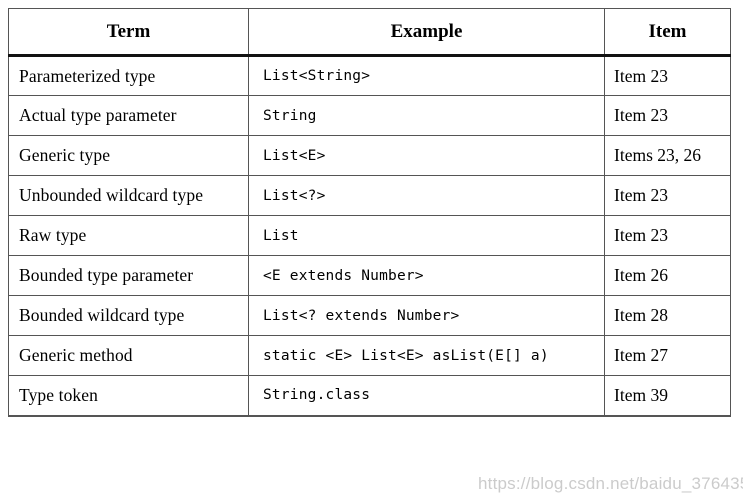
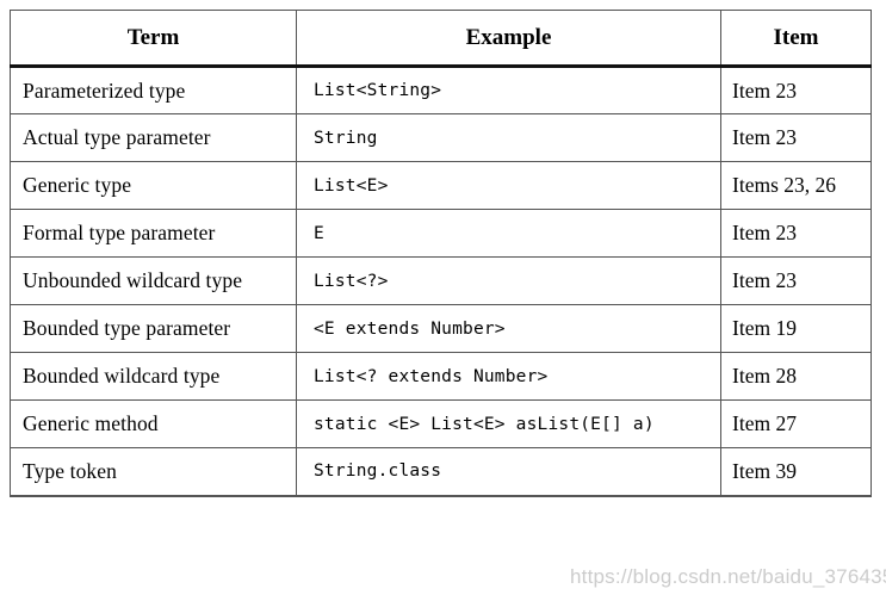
  Term	Example	Item
  Parameterized type	List<String>	Item 23
  Actual type parameter	String	Item 23
  Generic type	List<E>	Items 23, 26
+ Formal type parameter	E	Item 23
  Unbounded wildcard type	List<?>	Item 23
- Raw type	List	Item 23
- Bounded type parameter	<E extends Number>	Item 26
+ Bounded type parameter	<E extends Number>	Item 19
  Bounded wildcard type	List<? extends Number>	Item 28
  Generic method	static <E> List<E> asList(E[] a)	Item 27
  Type token	String.class	Item 39
  https://blog.csdn.net/baidu_37643
